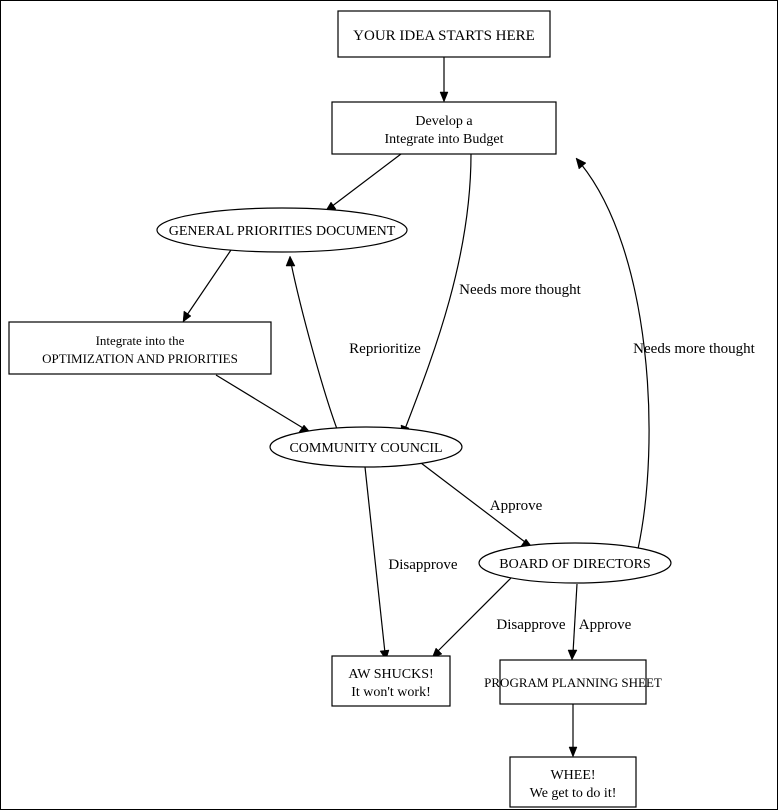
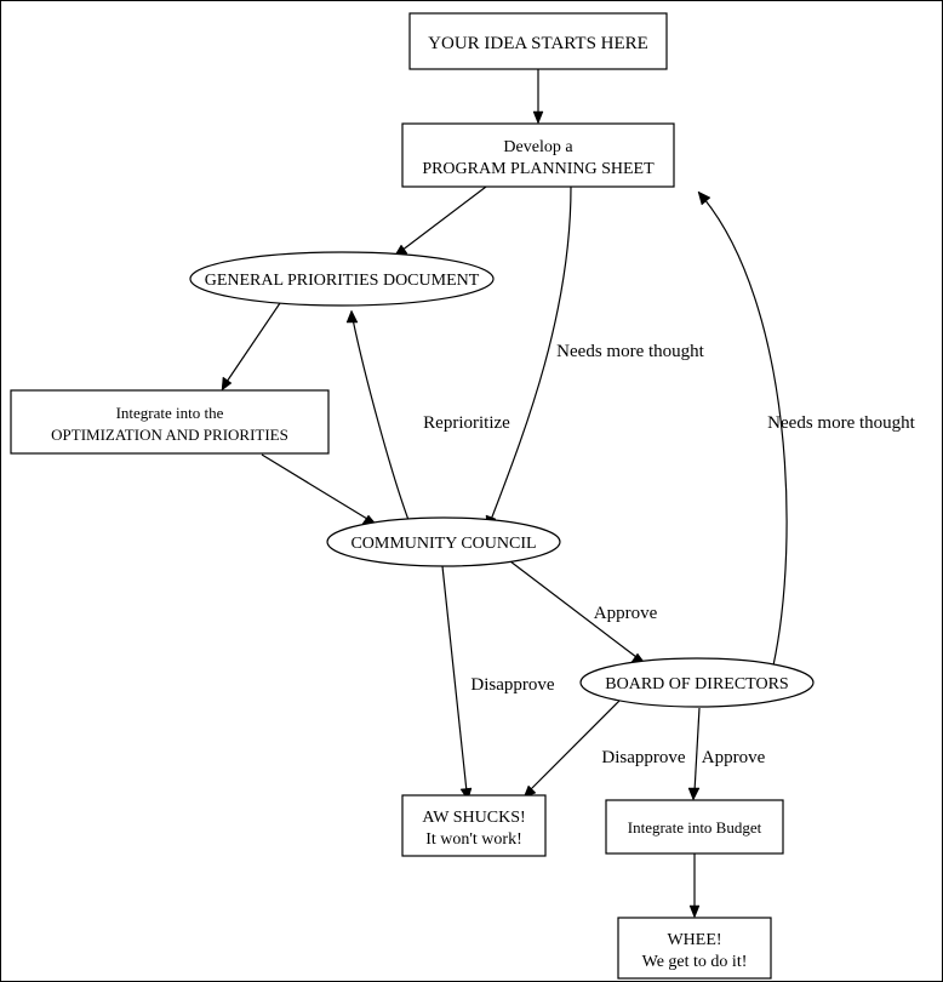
  Needs more thought
  Needs more thought
  Reprioritize
  Approve
  Disapprove
  Disapprove
  Approve
  YOUR IDEA STARTS HERE
  Develop a
- Integrate into Budget
+ PROGRAM PLANNING SHEET
  GENERAL PRIORITIES DOCUMENT
  Integrate into the
  OPTIMIZATION AND PRIORITIES
  COMMUNITY COUNCIL
  BOARD OF DIRECTORS
  AW SHUCKS!
  It won't work!
- PROGRAM PLANNING SHEET
+ Integrate into Budget
  WHEE!
  We get to do it!
